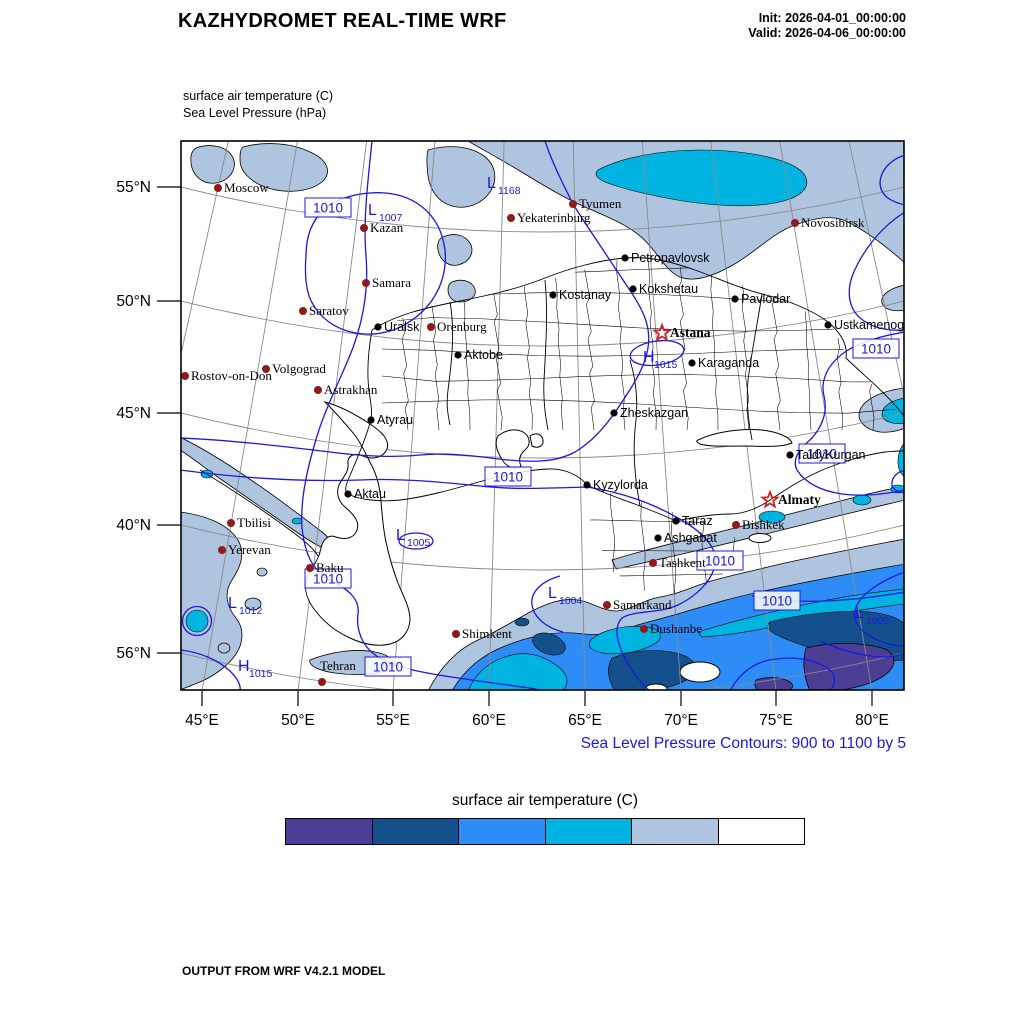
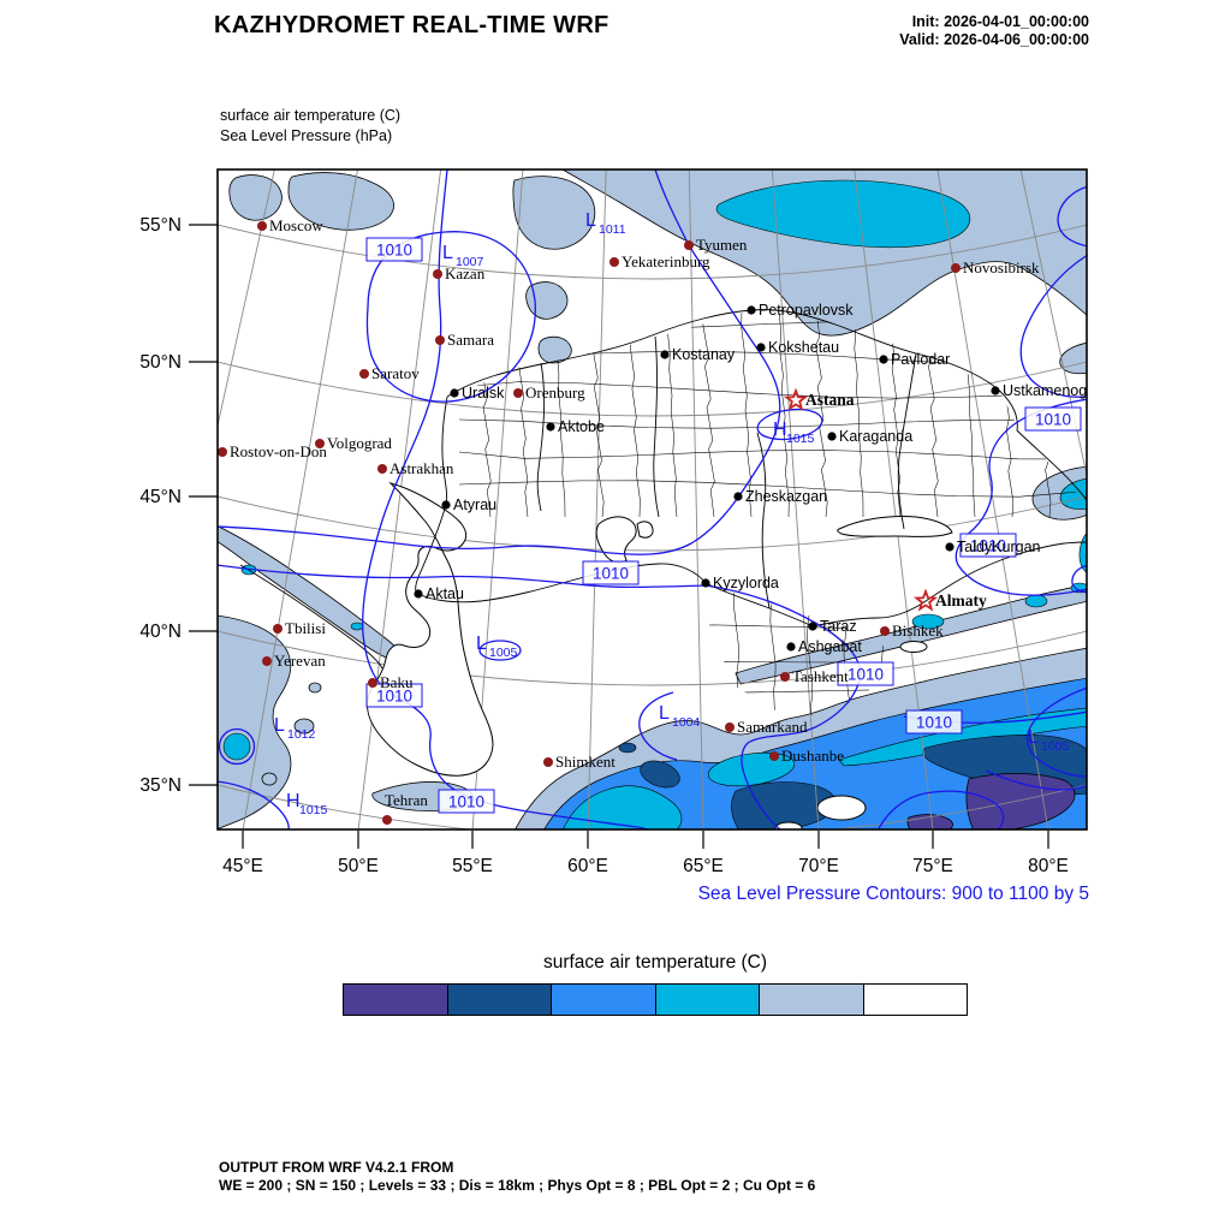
  KAZHYDROMET REAL-TIME WRF
  Init: 2026-04-01_00:00:00
  Valid: 2026-04-06_00:00:00
  surface air temperature (C)
  Sea Level Pressure (hPa)
  L
- 1168
+ 1011
  L
  1007
  H
  1015
  L
  1005
  L
  1012
  H
  1015
  L
  1004
  L
  1005
  1010
  1010
  1010
  1010
  1010
  1010
  1010
  1010
  Moscow
  Kazan
  Samara
  Saratov
  Orenburg
  Yekaterinburg
  Tyumen
  Novosibirsk
  Rostov-on-Don
  Volgograd
  Astrakhan
  Tbilisi
  Yerevan
  Baku
  Tehran
  Shimkent
  Bishkek
  Tashkent
  Samarkand
  Dushanbe
  Uralsk
  Aktobe
  Atyrau
  Aktau
  Petropavlovsk
  Kostanay
  Kokshetau
  Pavlodar
  Ustkamenog
  Karaganda
  Zheskazgan
  Kyzylorda
  Taraz
  Ashgabat
  TaldyKurgan
  Astana
  Almaty
  55°N
  50°N
  45°N
  40°N
- 56°N
+ 35°N
  45°E
  50°E
  55°E
  60°E
  65°E
  70°E
  75°E
  80°E
  Sea Level Pressure Contours: 900 to 1100 by 5
  surface air temperature (C)
- OUTPUT FROM WRF V4.2.1 MODEL
+ OUTPUT FROM WRF V4.2.1 FROM
+ WE = 200 ; SN = 150 ; Levels = 33 ; Dis = 18km ; Phys Opt = 8 ; PBL Opt = 2 ; Cu Opt = 6
